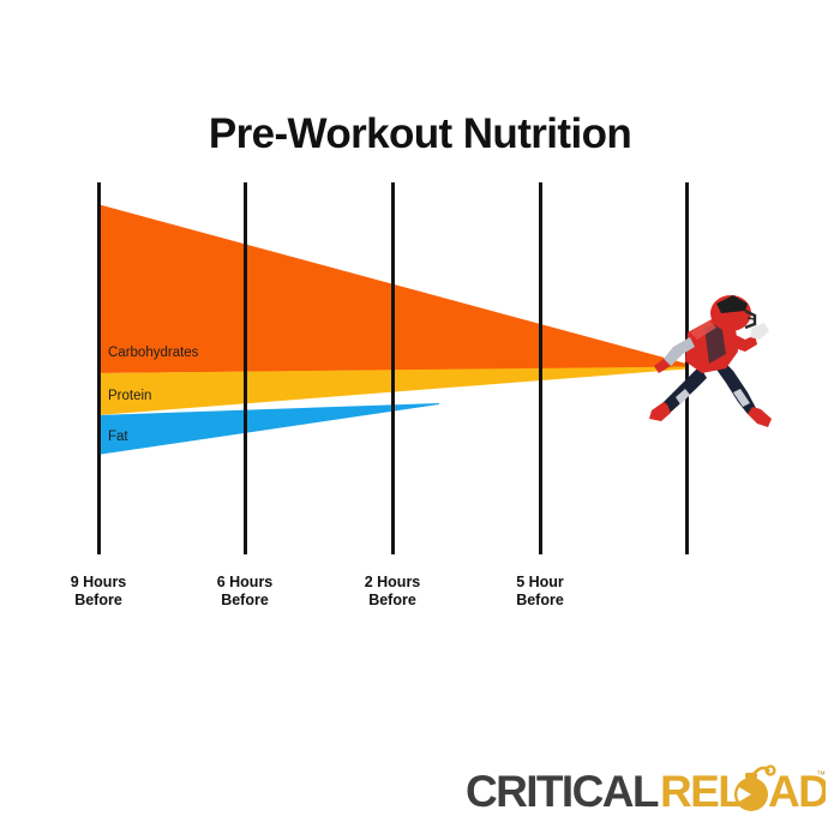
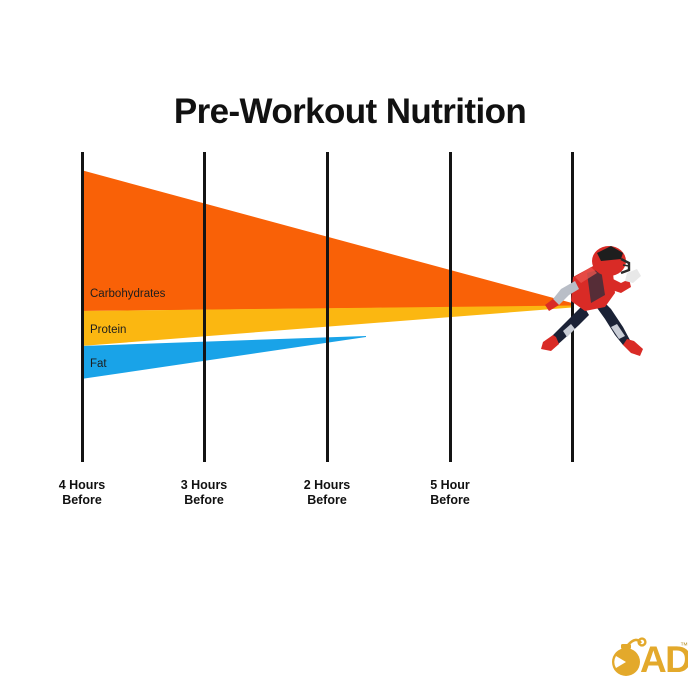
  Pre-Workout Nutrition
  Carbohydrates
  Protein
  Fat
- 9 Hours
+ 4 Hours
  Before
- 6 Hours
+ 3 Hours
  Before
  2 Hours
  Before
  5 Hour
  Before
- CRITICAL
- REL
  AD
  ™
